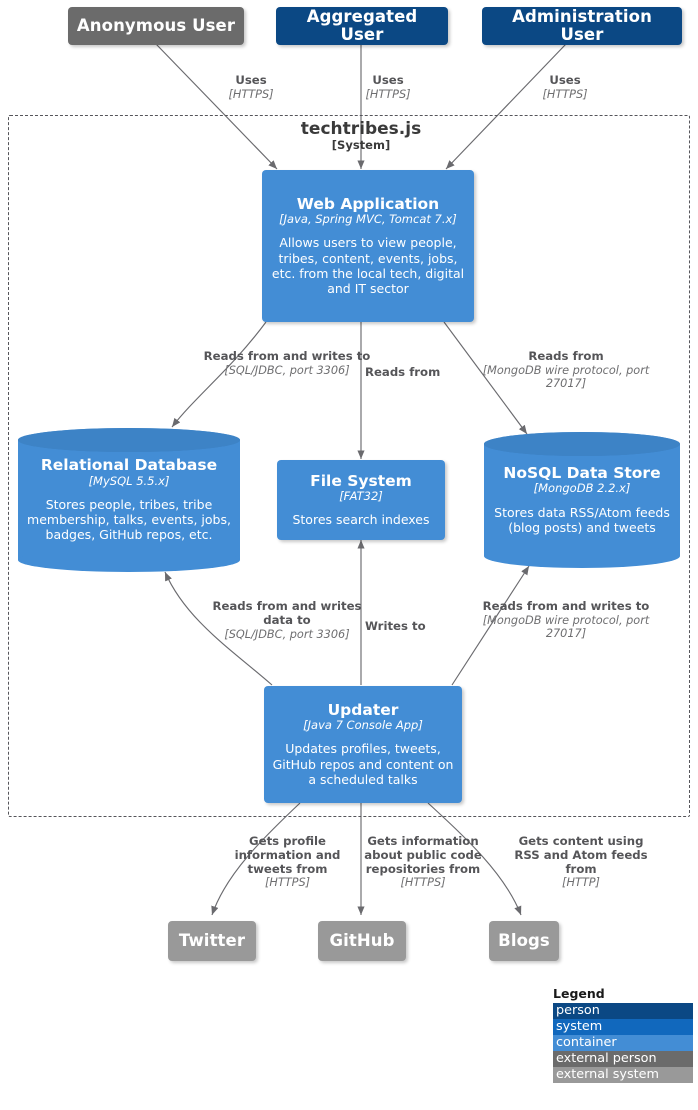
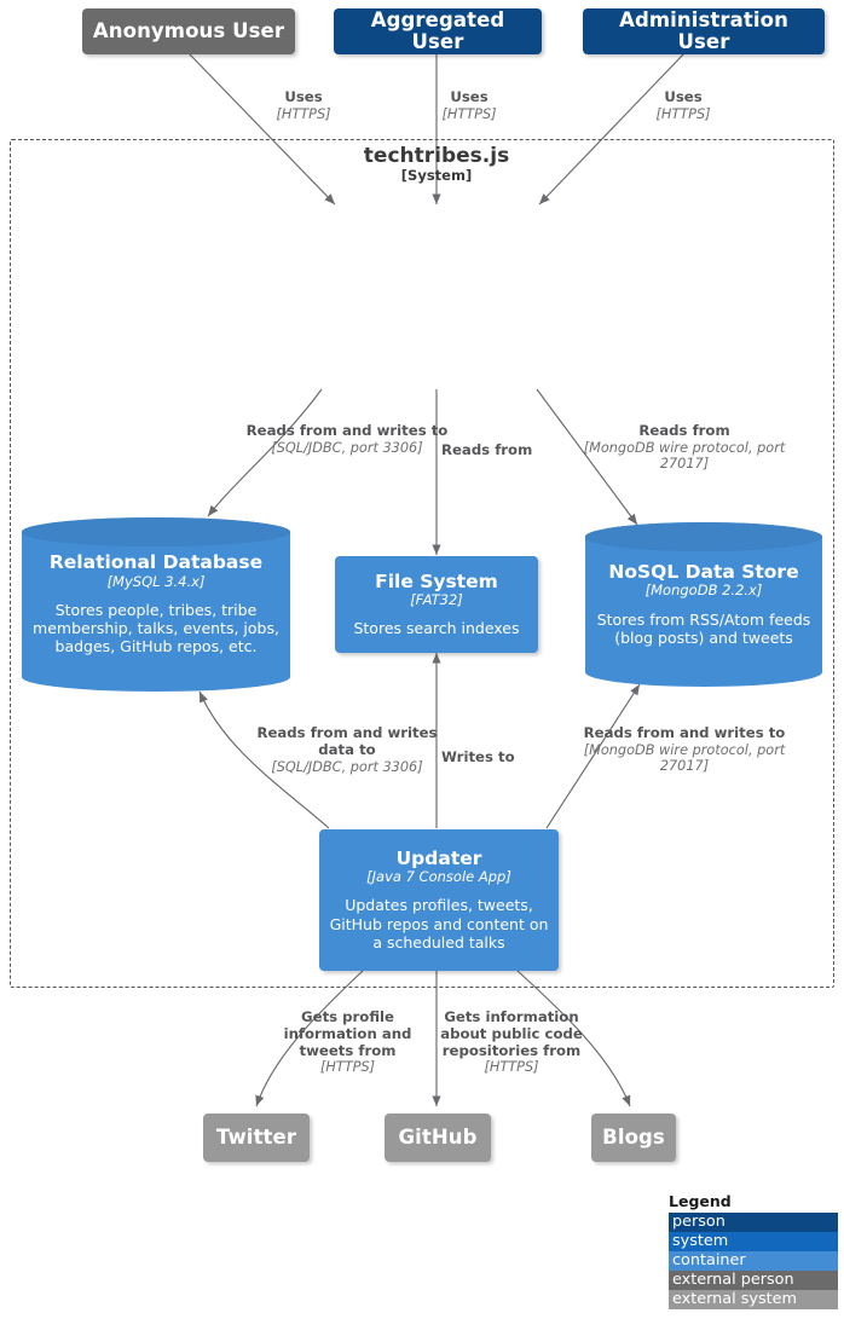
  techtribes.js
  [System]
  Anonymous User
  Aggregated User
  Administration User
  Uses
  [HTTPS]
  Uses
  [HTTPS]
  Uses
  [HTTPS]
- Web Application
- [Java, Spring MVC, Tomcat 7.x]
- Allows users to view people, tribes, content, events, jobs, etc. from the local tech, digital and IT sector
  Reads from and writes to
  [SQL/JDBC, port 3306]
  Reads from
  Reads from
  [MongoDB wire protocol, port 27017]
  Relational Database
- [MySQL 5.5.x]
+ [MySQL 3.4.x]
  Stores people, tribes, tribe membership, talks, events, jobs, badges, GitHub repos, etc.
  File System
  [FAT32]
  Stores search indexes
  NoSQL Data Store
  [MongoDB 2.2.x]
- Stores data RSS/Atom feeds (blog posts) and tweets
+ Stores from RSS/Atom feeds (blog posts) and tweets
  Reads from and writes data to
  [SQL/JDBC, port 3306]
  Writes to
  Reads from and writes to
  [MongoDB wire protocol, port 27017]
  Updater
  [Java 7 Console App]
  Updates profiles, tweets, GitHub repos and content on a scheduled talks
  Gets profile information and tweets from
  [HTTPS]
  Gets information about public code repositories from
  [HTTPS]
- Gets content using RSS and Atom feeds from
- [HTTP]
  Twitter
  GitHub
  Blogs
  Legend
  person
  system
  container
  external person
  external system
